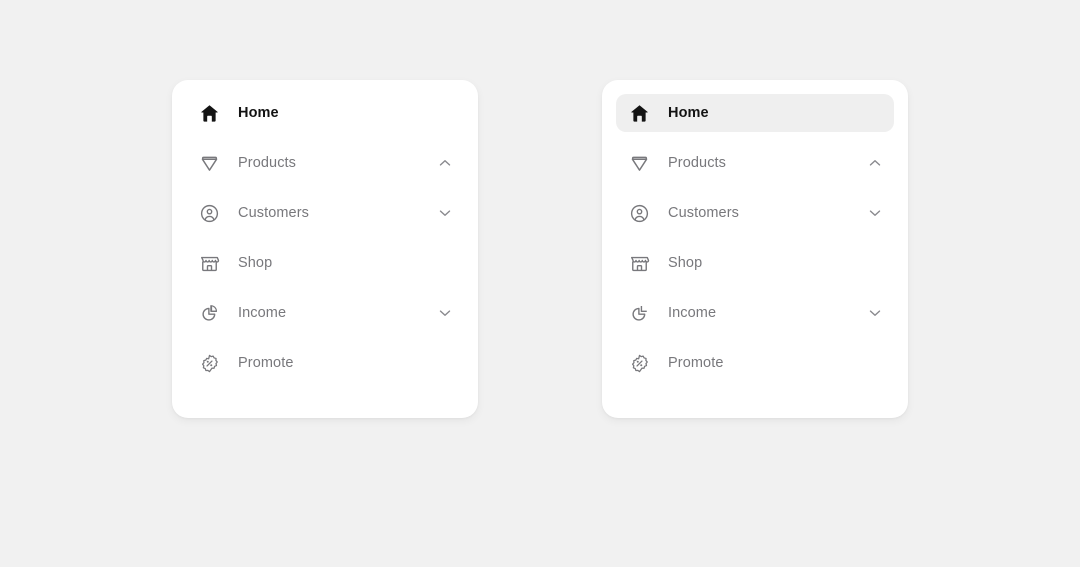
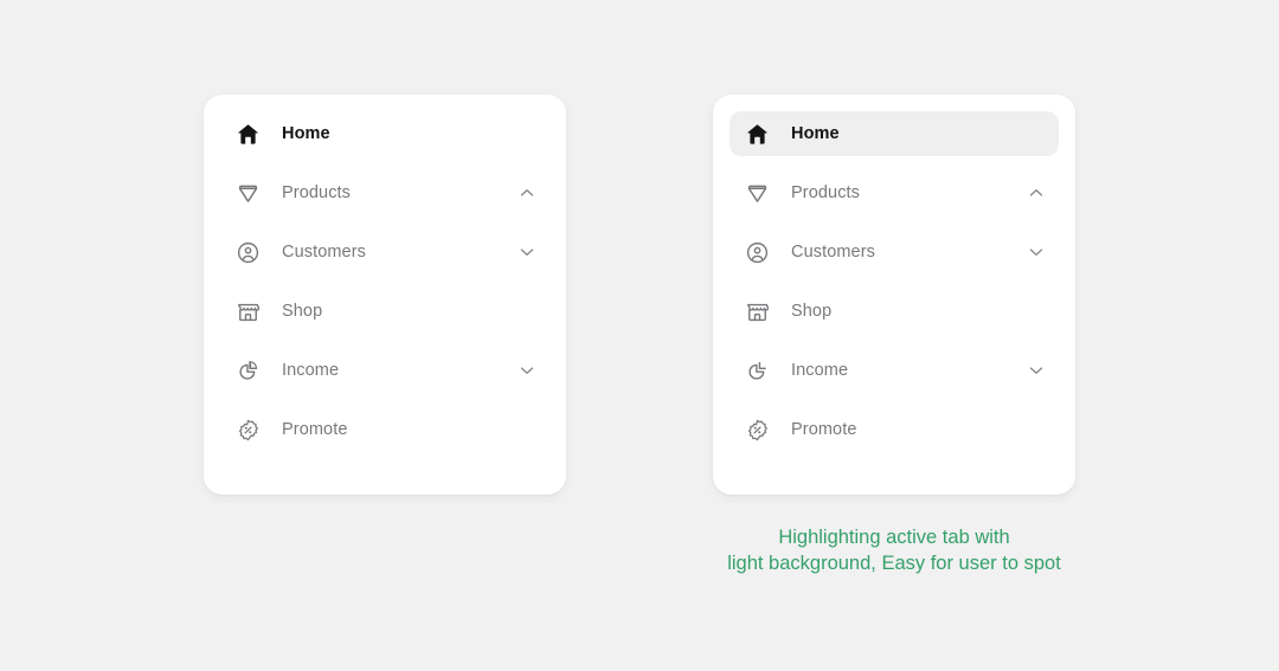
  Home
  Products
  Customers
  Shop
  Income
  Promote
  Home
  Products
  Customers
  Shop
  Income
  Promote
+ Highlighting active tab with
+ light background, Easy for user to spot
